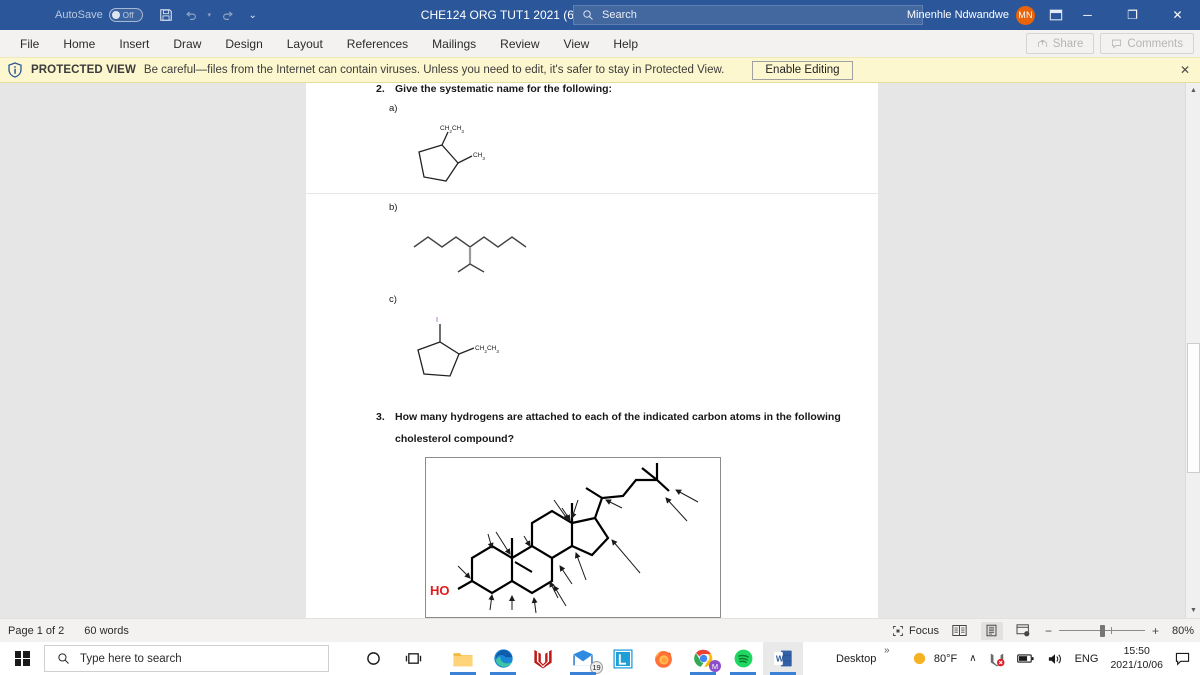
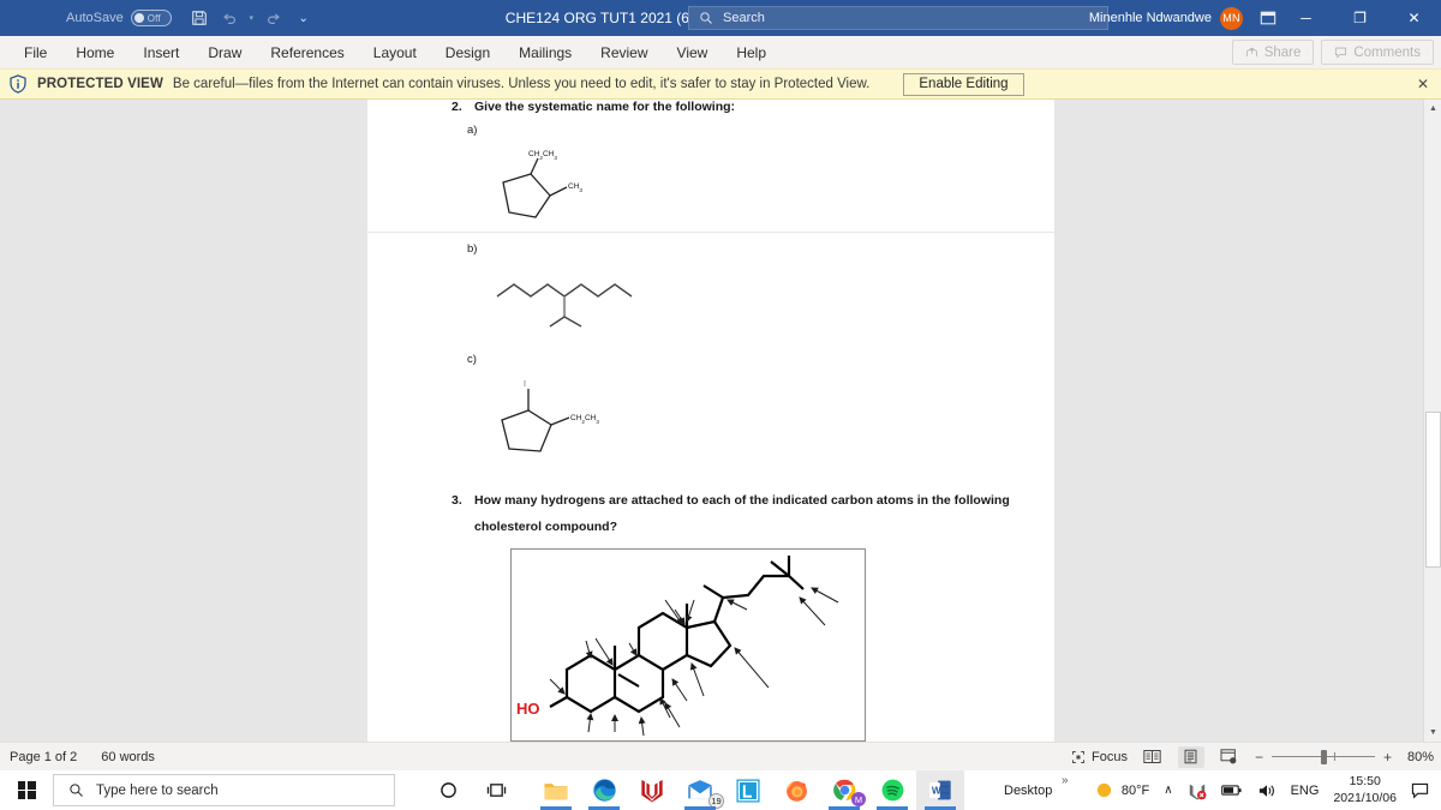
  AutoSave
  Off
  ⌄
  Search
  Minenhle Ndwandwe
  MN
  ─
  ❐
  ✕
  File
  Home
  Insert
  Draw
- Design
+ References
  Layout
- References
+ Design
  Mailings
  Review
  View
  Help
  Share
  Comments
  PROTECTED VIEW
  Be careful—files from the Internet can contain viruses. Unless you need to edit, it's safer to stay in Protected View.
  Enable Editing
  ✕
  2.
  Give the systematic name for the following:
  a)
  b)
  c)
  3.
  How many hydrogens are attached to each of the indicated carbon atoms in the following
  cholesterol compound?
  HO
  Page 1 of 2
  60 words
  Focus
  −
  +
  80%
  Type here to search
  19
  M
  W
  Desktop
  »
  80°F
  ∧
  ENG
  15:50
  2021/10/06
